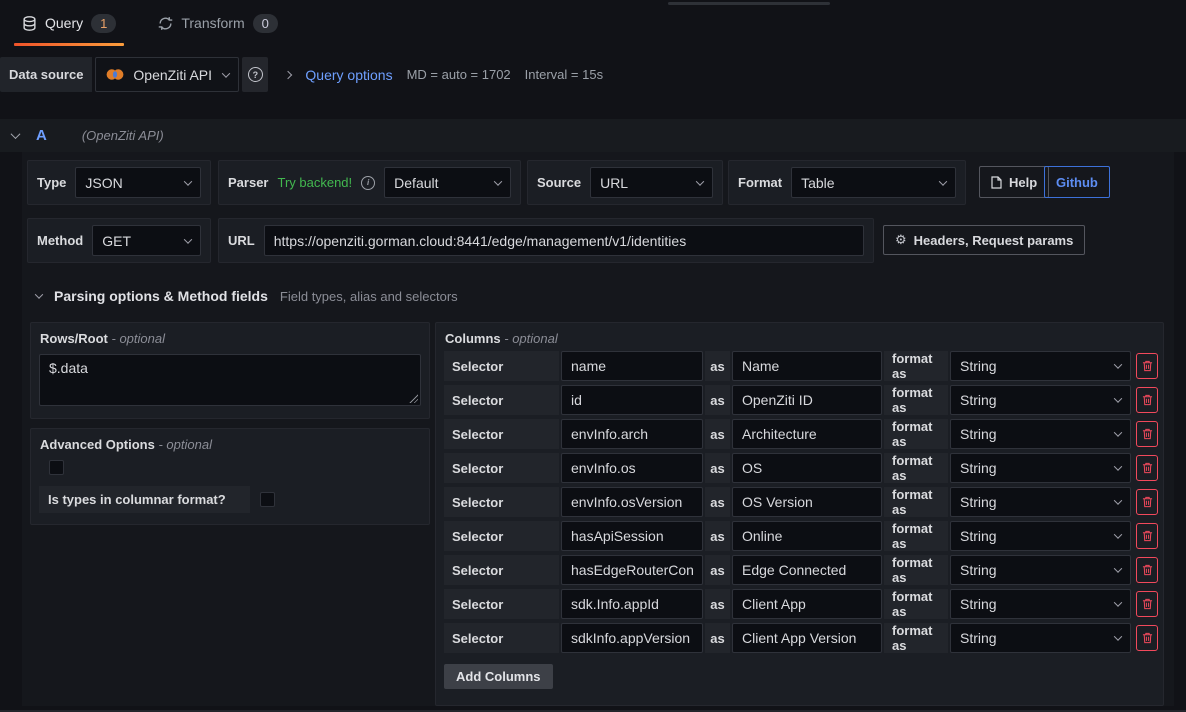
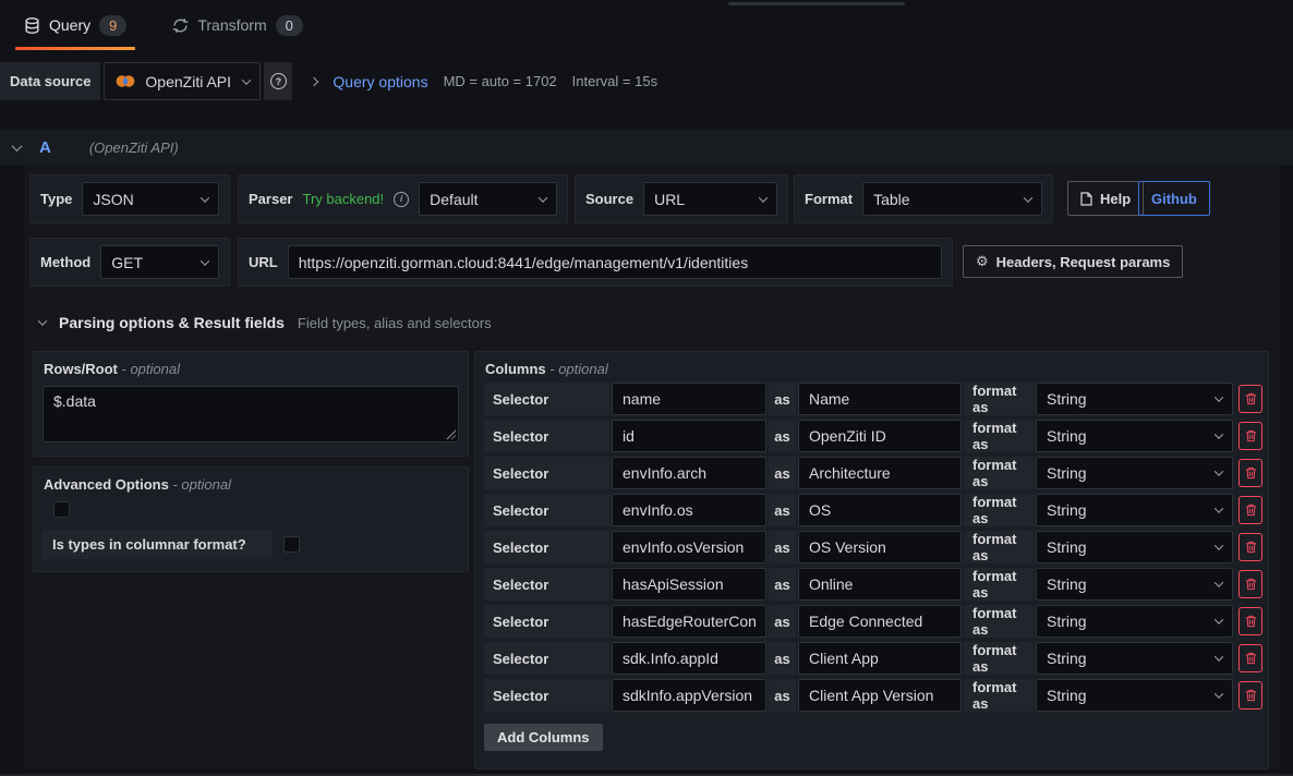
  Query
- 1
+ 9
  Transform
  0
  Data source
  OpenZiti API
  ?
  Query options
  MD = auto = 1702
  Interval = 15s
  A
  (OpenZiti API)
  Type
  JSON
  Parser
  Try backend!
  i
  Default
  Source
  URL
  Format
  Table
  Help
  Github
  Method
  GET
  URL
  https://openziti.gorman.cloud:8441/edge/management/v1/identities
  ⚙
  Headers, Request params
- Parsing options & Method fields
+ Parsing options & Result fields
  Field types, alias and selectors
  Rows/Root - optional
  $.data
  Advanced Options - optional
  Is types in columnar format?
  Columns - optional
  Selector
  name
  as
  Name
  format as
  String
  Selector
  id
  as
  OpenZiti ID
  format as
  String
  Selector
  envInfo.arch
  as
  Architecture
  format as
  String
  Selector
  envInfo.os
  as
  OS
  format as
  String
  Selector
  envInfo.osVersion
  as
  OS Version
  format as
  String
  Selector
  hasApiSession
  as
  Online
  format as
  String
  Selector
  hasEdgeRouterCon
  as
  Edge Connected
  format as
  String
  Selector
  sdk.Info.appId
  as
  Client App
  format as
  String
  Selector
  sdkInfo.appVersion
  as
  Client App Version
  format as
  String
  Add Columns
